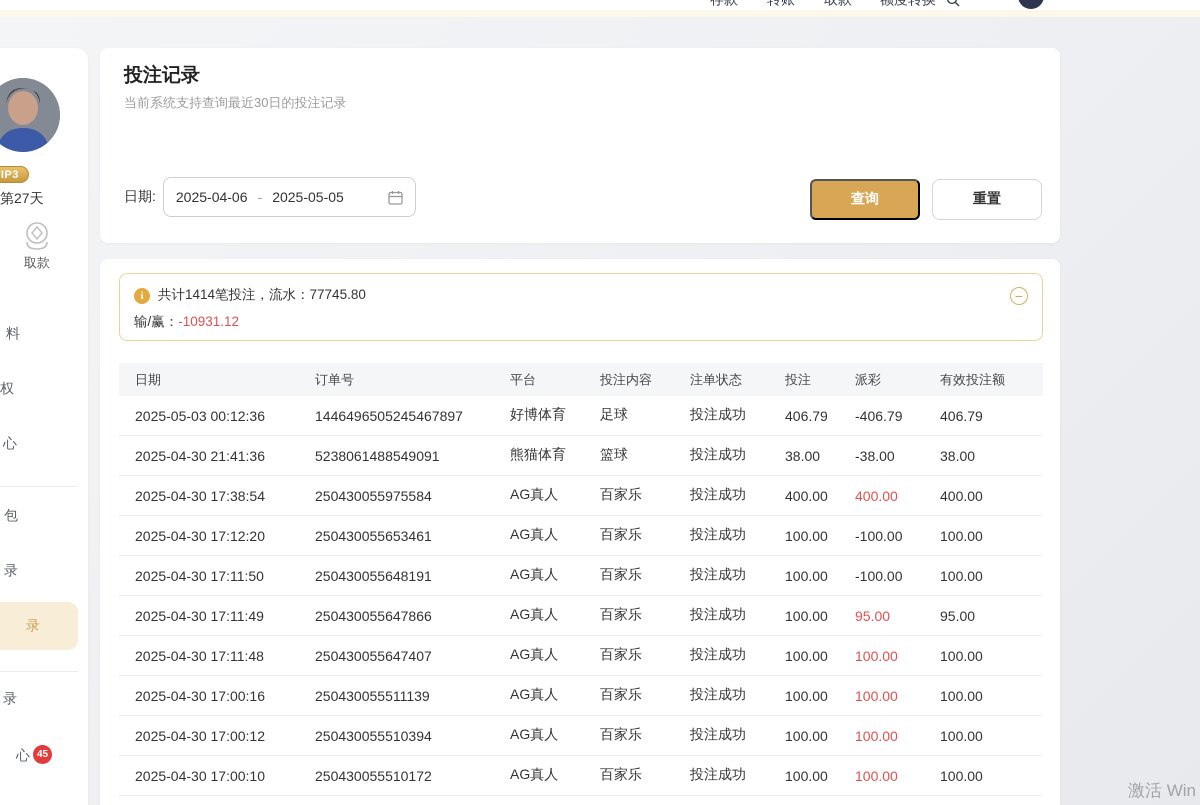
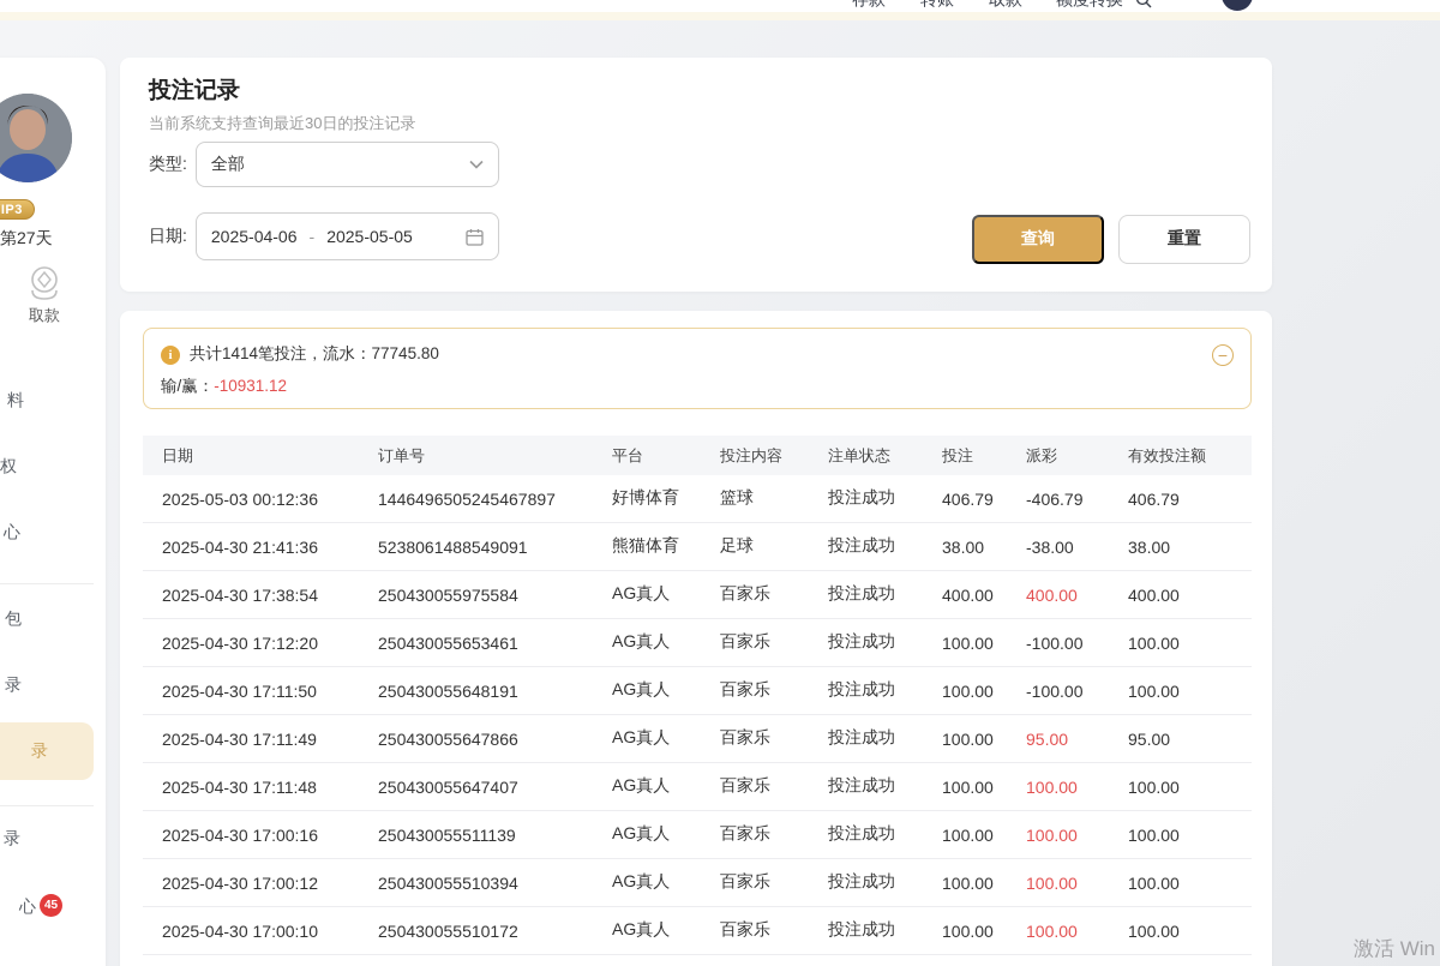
  IP3
  第27天
  取款
  料
  权
  心
  包
  录
  录
  录
  心
  45
  投注记录
  当前系统支持查询最近30日的投注记录
+ 类型:
+ 全部
  日期:
  2025-04-06
  -
  2025-05-05
  查询
  重置
  i
  共计1414笔投注，流水：77745.80
  −
  输/赢：-10931.12
  日期
  订单号
  平台
  投注内容
  注单状态
  投注
  派彩
  有效投注额
  2025-05-03 00:12:36
  1446496505245467897
  好博体育
- 足球
+ 篮球
  投注成功
  406.79
  -406.79
  406.79
  2025-04-30 21:41:36
  5238061488549091
  熊猫体育
- 篮球
+ 足球
  投注成功
  38.00
  -38.00
  38.00
  2025-04-30 17:38:54
  250430055975584
  AG真人
  百家乐
  投注成功
  400.00
  400.00
  400.00
  2025-04-30 17:12:20
  250430055653461
  AG真人
  百家乐
  投注成功
  100.00
  -100.00
  100.00
  2025-04-30 17:11:50
  250430055648191
  AG真人
  百家乐
  投注成功
  100.00
  -100.00
  100.00
  2025-04-30 17:11:49
  250430055647866
  AG真人
  百家乐
  投注成功
  100.00
  95.00
  95.00
  2025-04-30 17:11:48
  250430055647407
  AG真人
  百家乐
  投注成功
  100.00
  100.00
  100.00
  2025-04-30 17:00:16
  250430055511139
  AG真人
  百家乐
  投注成功
  100.00
  100.00
  100.00
  2025-04-30 17:00:12
  250430055510394
  AG真人
  百家乐
  投注成功
  100.00
  100.00
  100.00
  2025-04-30 17:00:10
  250430055510172
  AG真人
  百家乐
  投注成功
  100.00
  100.00
  100.00
  激活 Win
